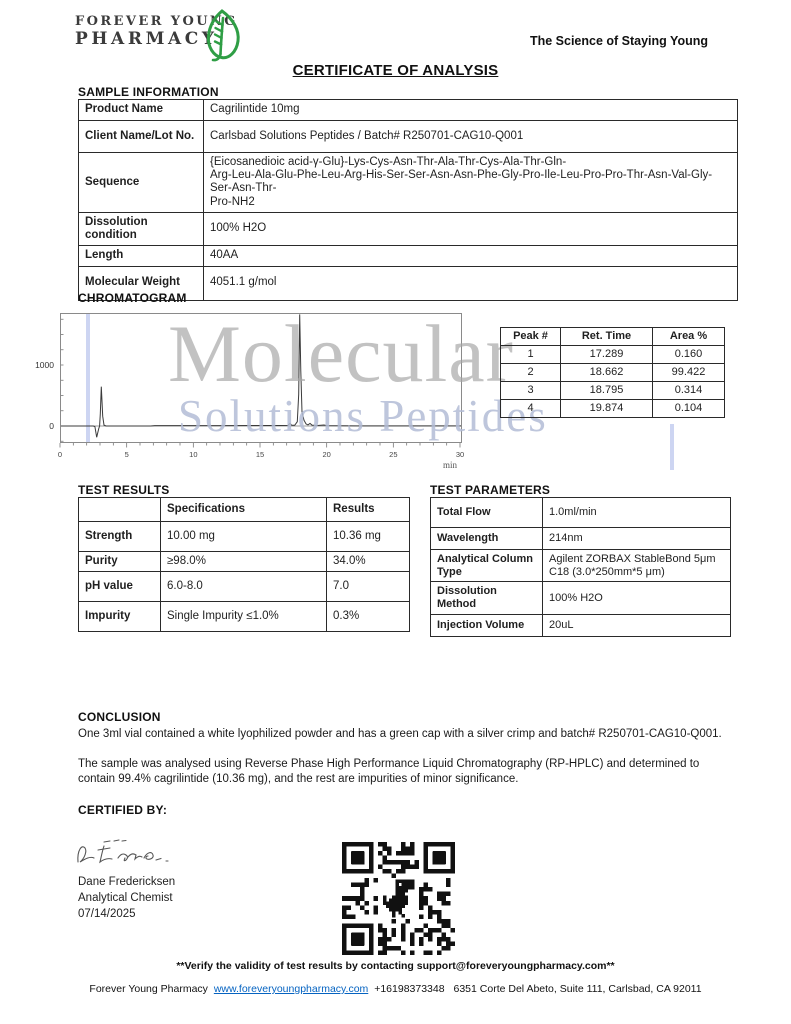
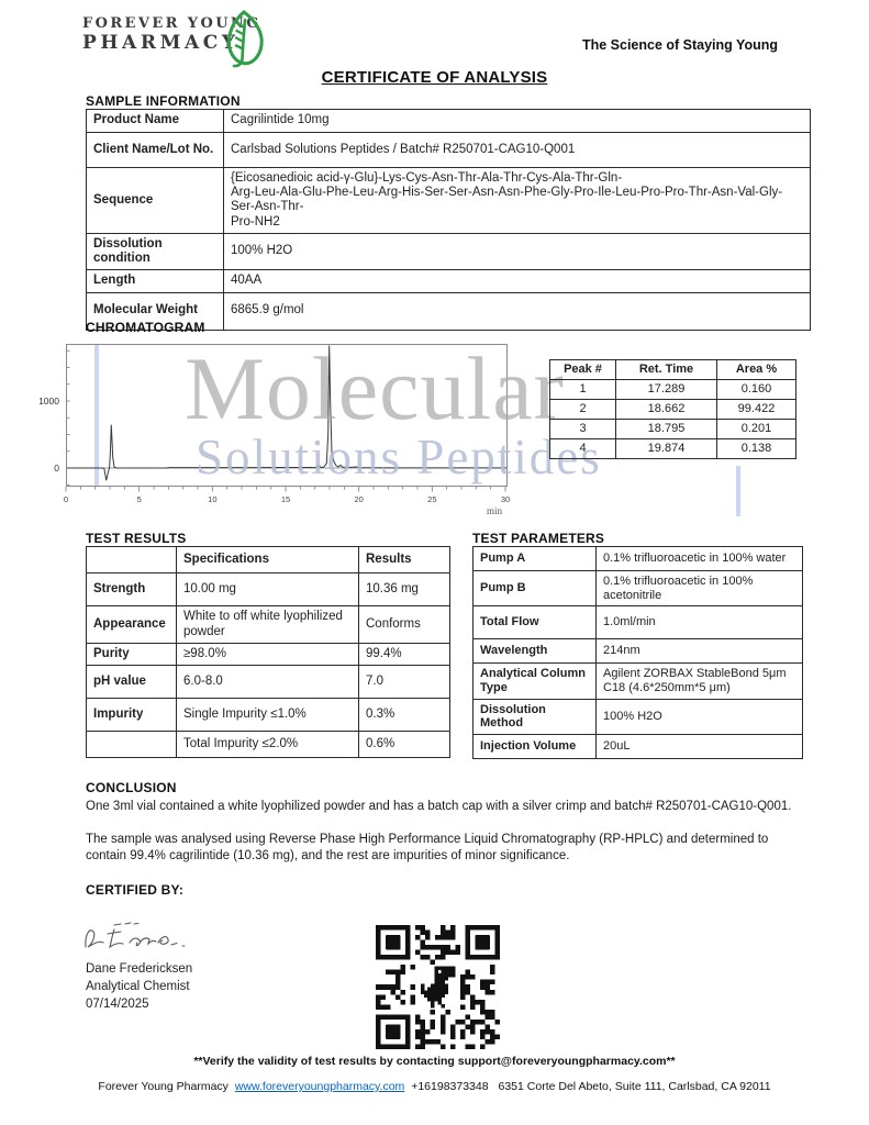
  FOREVER YOU
  PHARMAC
  The Science of Staying Young
  CERTIFICATE OF ANALYSIS
  SAMPLE INFORMATION
  Product Name	Cagrilintide 10mg
  Client Name/Lot No.	Carlsbad Solutions Peptides / Batch# R250701-CAG10-Q001
  Sequence	{Eicosanedioic acid-γ-Glu}-Lys-Cys-Asn-Thr-Ala-Thr-Cys-Ala-Thr-Gln- Arg-Leu-Ala-Glu-Phe-Leu-Arg-His-Ser-Ser-Asn-Asn-Phe-Gly-Pro-Ile-Leu-Pro-Pro-Thr-Asn-Val-Gly-Ser-Asn-Thr- Pro-NH2
  Dissolution condition	100% H2O
  Length	40AA
- Molecular Weight	4051.1 g/mol
+ Molecular Weight	6865.9 g/mol
  CHROMATOGRAM
  1000
  0
  0
  5
  10
  15
  20
  25
  30
  min
  Molecular
  Solutions Peptides
  Peak #	Ret. Time	Area %
  1	17.289	0.160
  2	18.662	99.422
- 3	18.795	0.314
+ 3	18.795	0.201
- 4	19.874	0.104
+ 4	19.874	0.138
  TEST RESULTS
  	Specifications	Results
  Strength	10.00 mg	10.36 mg
+ Appearance	White to off white lyophilized powder	Conforms
- Purity	≥98.0%	34.0%
+ Purity	≥98.0%	99.4%
  pH value	6.0-8.0	7.0
  Impurity	Single Impurity ≤1.0%	0.3%
+ 	Total Impurity ≤2.0%	0.6%
  TEST PARAMETERS
+ Pump A	0.1% trifluoroacetic in 100% water
+ Pump B	0.1% trifluoroacetic in 100% acetonitrile
  Total Flow	1.0ml/min
  Wavelength	214nm
- Analytical Column Type	Agilent ZORBAX StableBond 5μm C18 (3.0*250mm*5 μm)
+ Analytical Column Type	Agilent ZORBAX StableBond 5μm C18 (4.6*250mm*5 μm)
  Dissolution Method	100% H2O
  Injection Volume	20uL
  CONCLUSION
- One 3ml vial contained a white lyophilized powder and has a green cap with a silver crimp and batch# R250701-CAG10-Q001.
+ One 3ml vial contained a white lyophilized powder and has a batch cap with a silver crimp and batch# R250701-CAG10-Q001.
  The sample was analysed using Reverse Phase High Performance Liquid Chromatography (RP-HPLC) and determined to contain 99.4% cagrilintide (10.36 mg), and the rest are impurities of minor significance.
  CERTIFIED BY:
  Dane Fredericksen
  Analytical Chemist
  07/14/2025
  **Verify the validity of test results by contacting support@foreveryoungpharmacy.com**
  Forever Young Pharmacy www.foreveryoungpharmacy.com +16198373348 6351 Corte Del Abeto, Suite 111, Carlsbad, CA 92011
